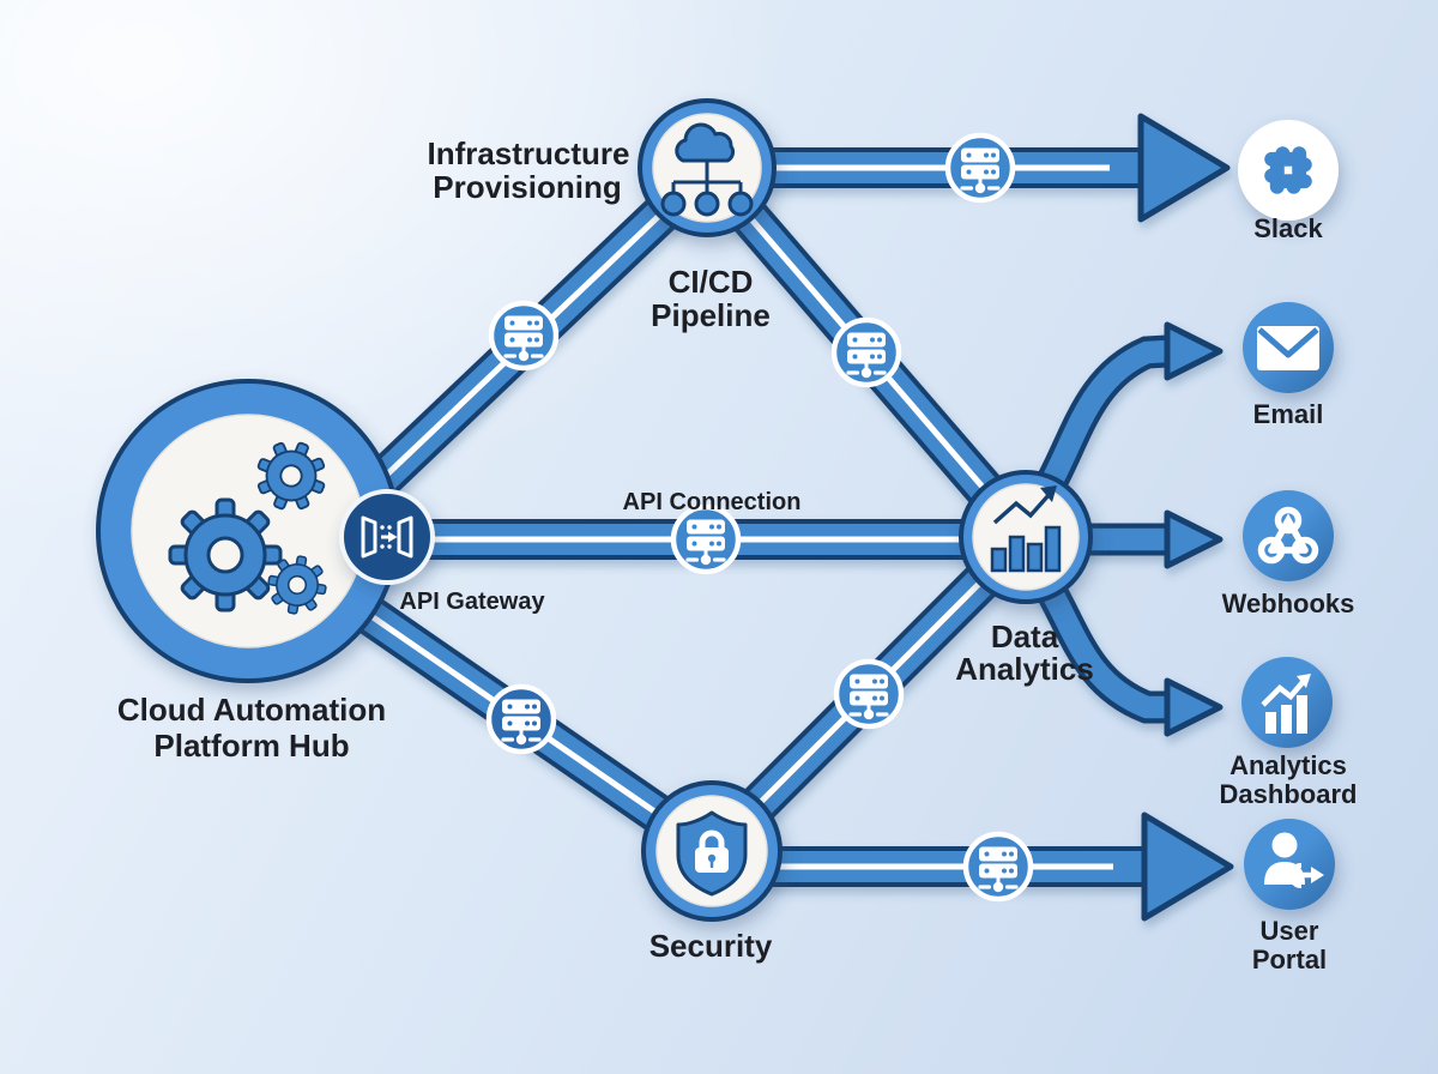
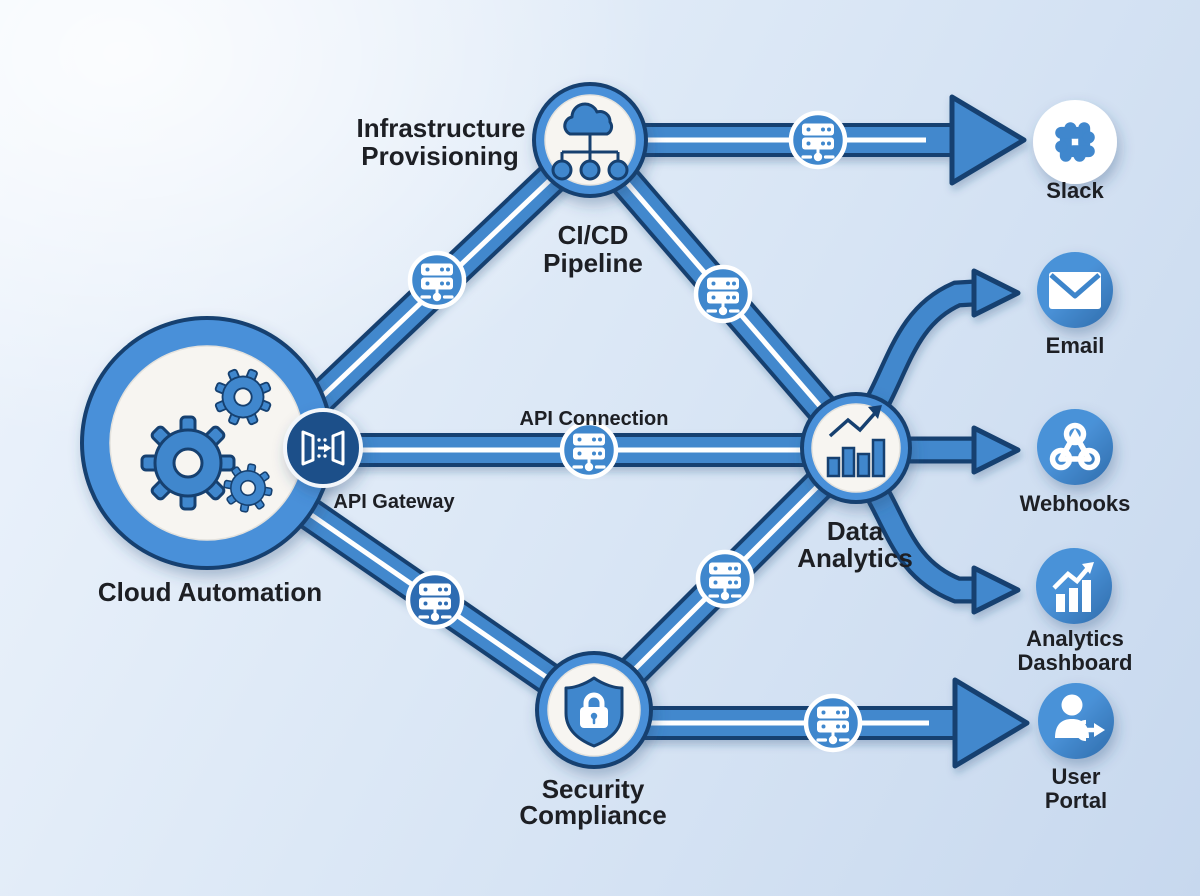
  Infrastructure
  Provisioning
  CI/CD
  Pipeline
  API Connection
  API Gateway
  Cloud Automation
- Platform Hub
  Data
  Analytics
  Security
+ Compliance
  Slack
  Email
  Webhooks
  Analytics
  Dashboard
  User
  Portal
